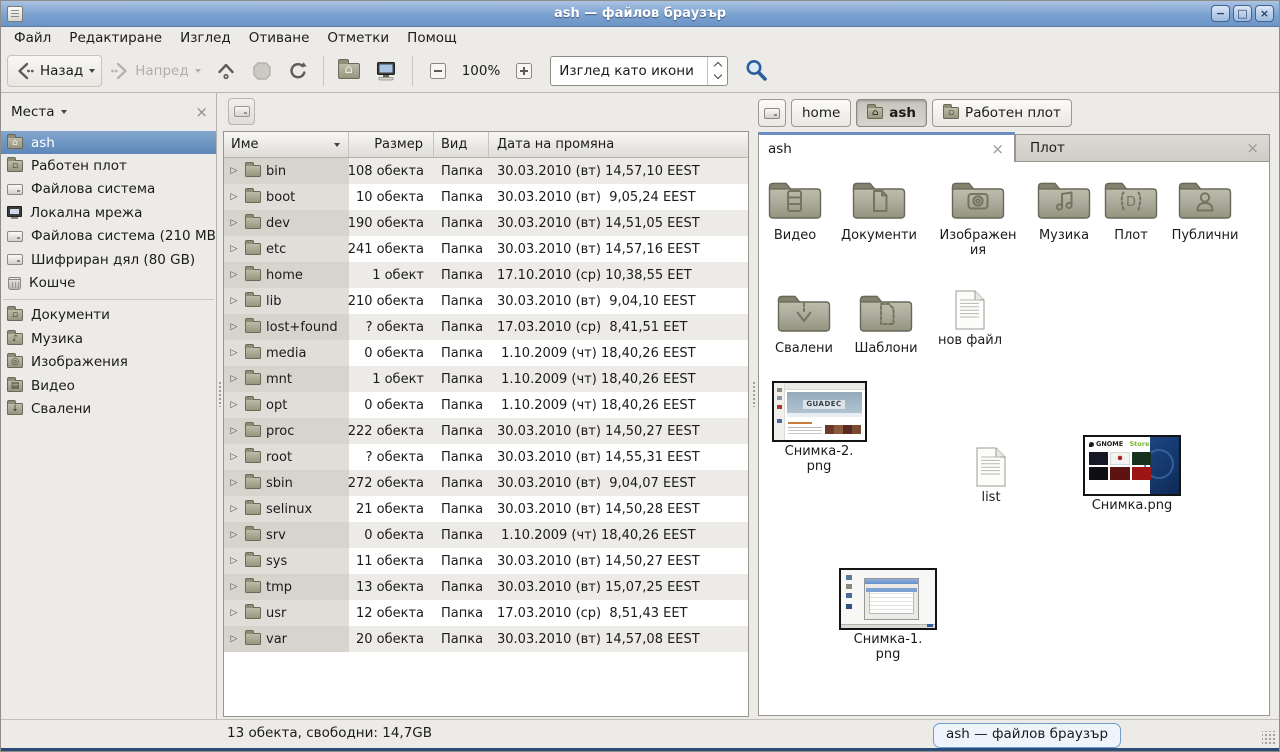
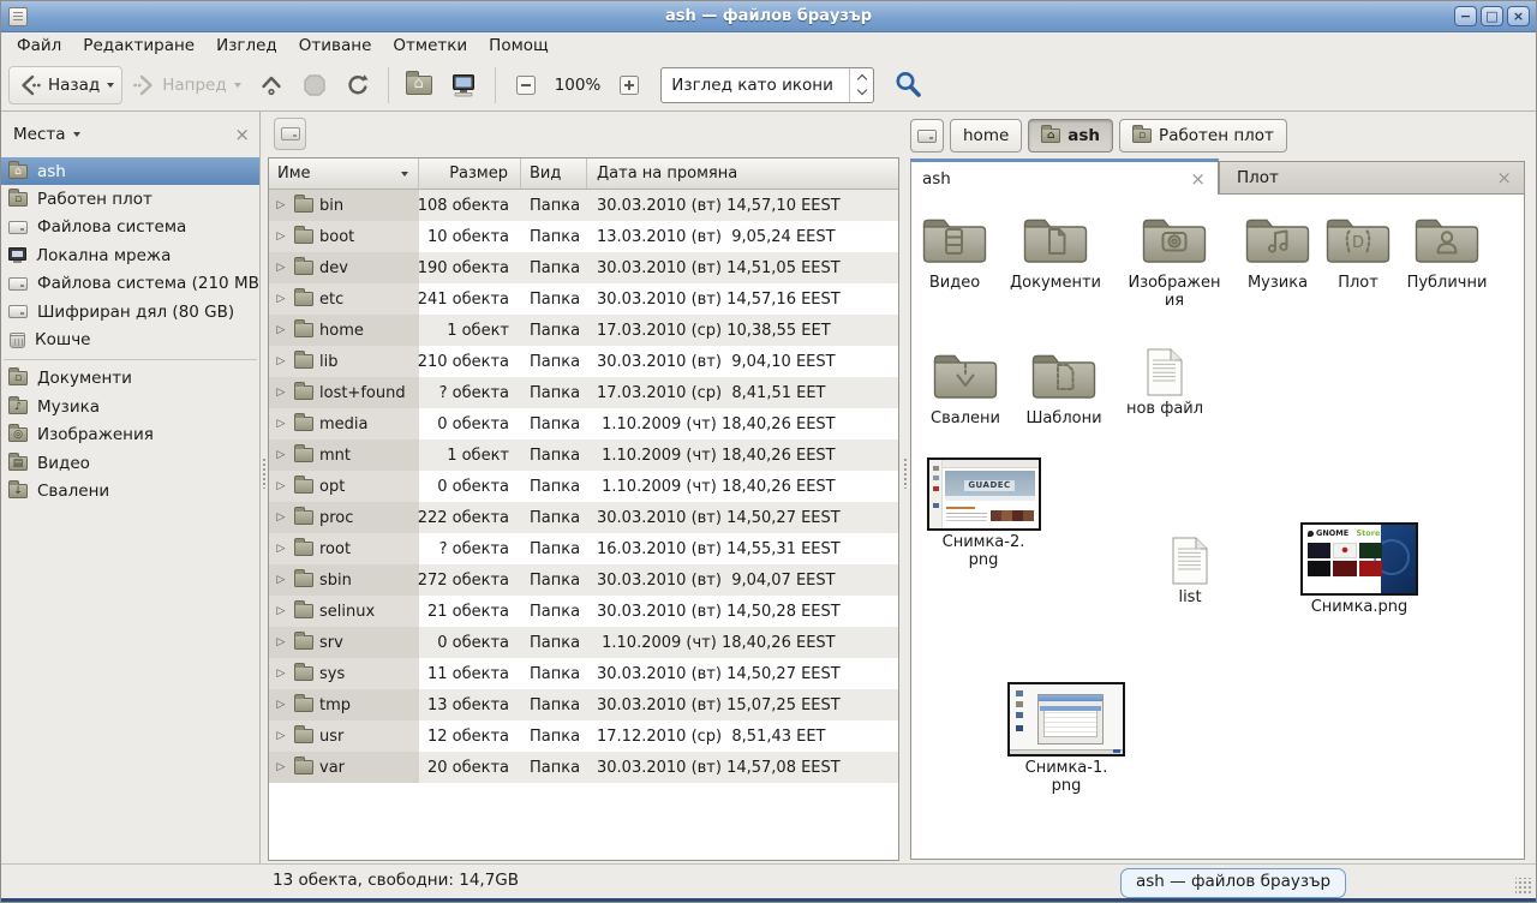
  ash — файлов браузър
  −
  □
  ×
  Файл
  Редактиране
  Изглед
  Отиване
  Отметки
  Помощ
  Назад
  Напред
  100%
  Изглед като икони
  Места
  ×
  ash
  Работен плот
  Файлова система
  Локална мрежа
  Файлова система (210 MB
  Шифриран дял (80 GB)
  Кошче
  Документи
  Музика
  Изображения
  Видео
  Свалени
  Име
  Размер
  Вид
  Дата на промяна
  ▷
  bin
  108 обекта
  Папка
  30.03.2010 (вт) 14,57,10 EEST
  ▷
  boot
  10 обекта
  Папка
- 30.03.2010 (вт) 9,05,24 EEST
+ 13.03.2010 (вт) 9,05,24 EEST
  ▷
  dev
  190 обекта
  Папка
  30.03.2010 (вт) 14,51,05 EEST
  ▷
  etc
  241 обекта
  Папка
  30.03.2010 (вт) 14,57,16 EEST
  ▷
  home
  1 обект
  Папка
- 17.10.2010 (ср) 10,38,55 EET
+ 17.03.2010 (ср) 10,38,55 EET
  ▷
  lib
  210 обекта
  Папка
  30.03.2010 (вт) 9,04,10 EEST
  ▷
  lost+found
  ? обекта
  Папка
  17.03.2010 (ср) 8,41,51 EET
  ▷
  media
  0 обекта
  Папка
  1.10.2009 (чт) 18,40,26 EEST
  ▷
  mnt
  1 обект
  Папка
  1.10.2009 (чт) 18,40,26 EEST
  ▷
  opt
  0 обекта
  Папка
  1.10.2009 (чт) 18,40,26 EEST
  ▷
  proc
  222 обекта
  Папка
  30.03.2010 (вт) 14,50,27 EEST
  ▷
  root
  ? обекта
  Папка
- 30.03.2010 (вт) 14,55,31 EEST
+ 16.03.2010 (вт) 14,55,31 EEST
  ▷
  sbin
  272 обекта
  Папка
  30.03.2010 (вт) 9,04,07 EEST
  ▷
  selinux
  21 обекта
  Папка
  30.03.2010 (вт) 14,50,28 EEST
  ▷
  srv
  0 обекта
  Папка
  1.10.2009 (чт) 18,40,26 EEST
  ▷
  sys
  11 обекта
  Папка
  30.03.2010 (вт) 14,50,27 EEST
  ▷
  tmp
  13 обекта
  Папка
  30.03.2010 (вт) 15,07,25 EEST
  ▷
  usr
  12 обекта
  Папка
- 17.03.2010 (ср) 8,51,43 EET
+ 17.12.2010 (ср) 8,51,43 EET
  ▷
  var
  20 обекта
  Папка
  30.03.2010 (вт) 14,57,08 EEST
  home
  ash
  Работен плот
  ash
  ×
  Плот
  ×
  Видео
  Документи
  Изображен​ия
  Музика
  D
  Плот
  Публични
  Свалени
  Шаблони
  нов файл
  GUADEC
  Снимка-2.​png
  list
  GNOME
  Store
  Снимка.png
  Снимка-1.​png
  13 обекта, свободни: 14,7GB
  ash — файлов браузър
